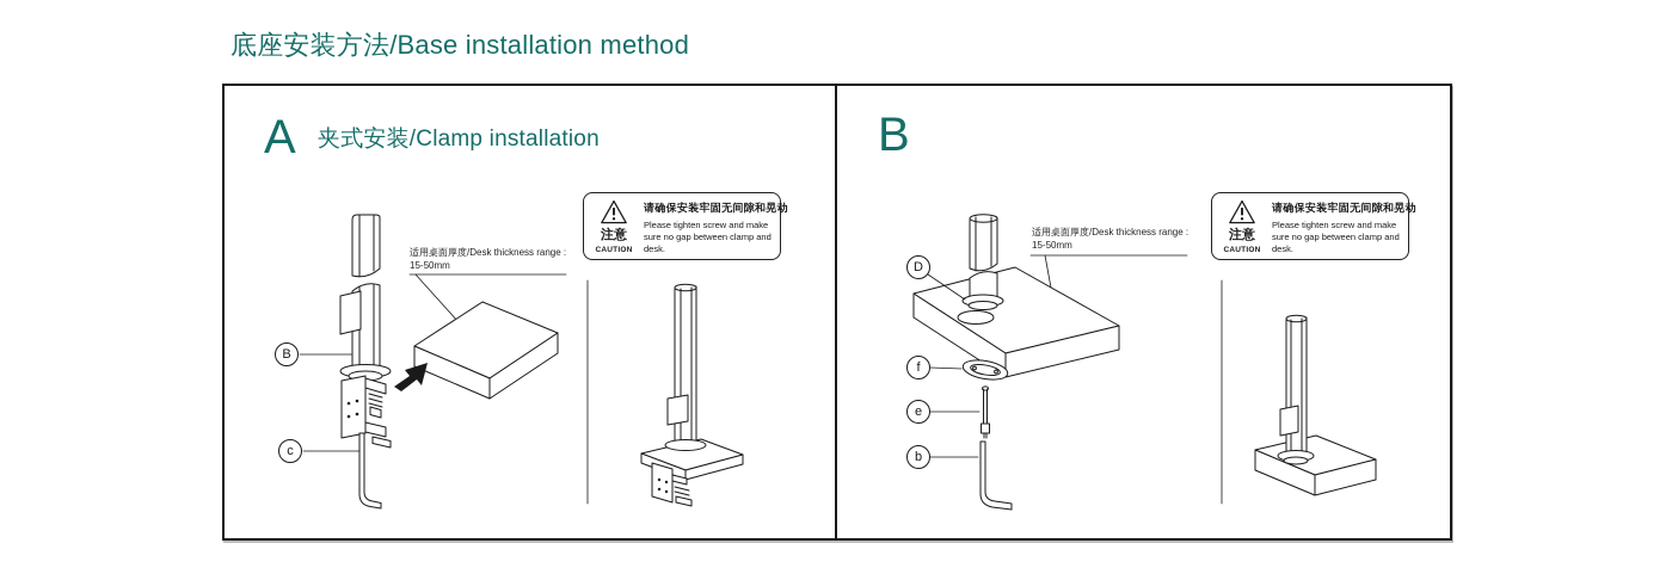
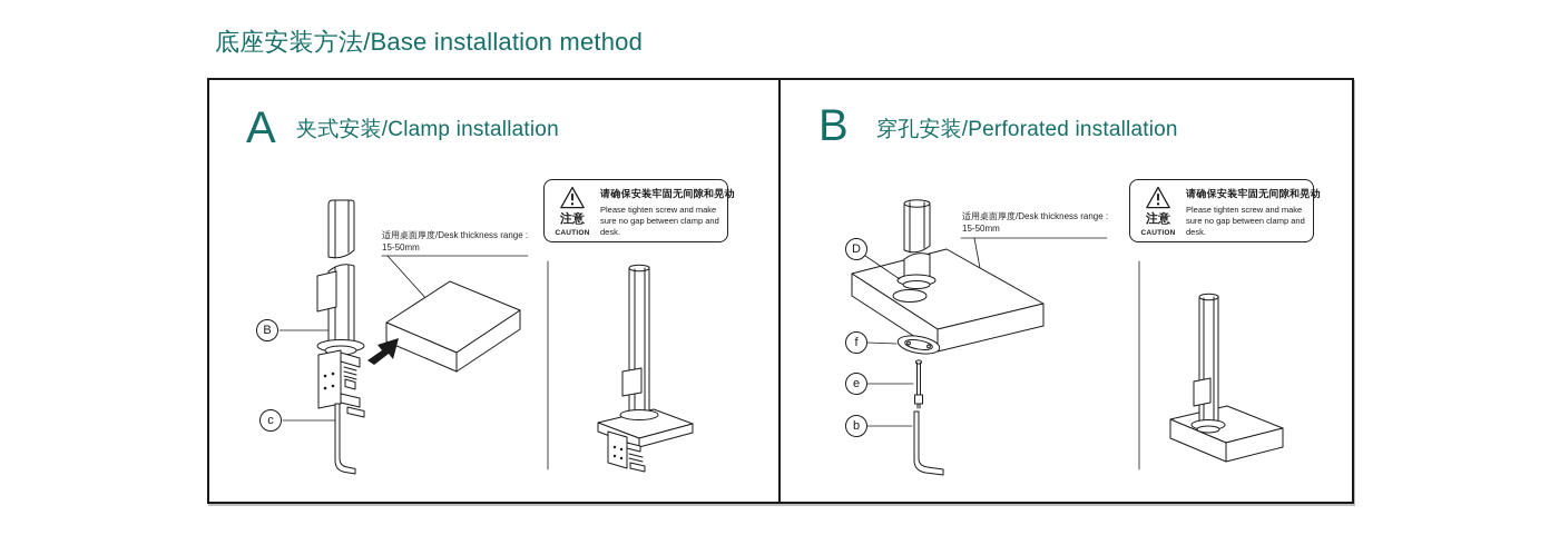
  底座安装方法/Base installation method
  A
  夹式安装/Clamp installation
  适用桌面厚度/Desk thickness range :
  15-50mm
  B
  c
  注意
  请确保安装牢固无间隙和晃动
  Please tighten screw and make sure no gap between clamp and desk.
  B
+ 穿孔安装/Perforated installation
  适用桌面厚度/Desk thickness range :
  15-50mm
  D
  f
  e
  b
  注意
  请确保安装牢固无间隙和晃动
  Please tighten screw and make sure no gap between clamp and desk.
